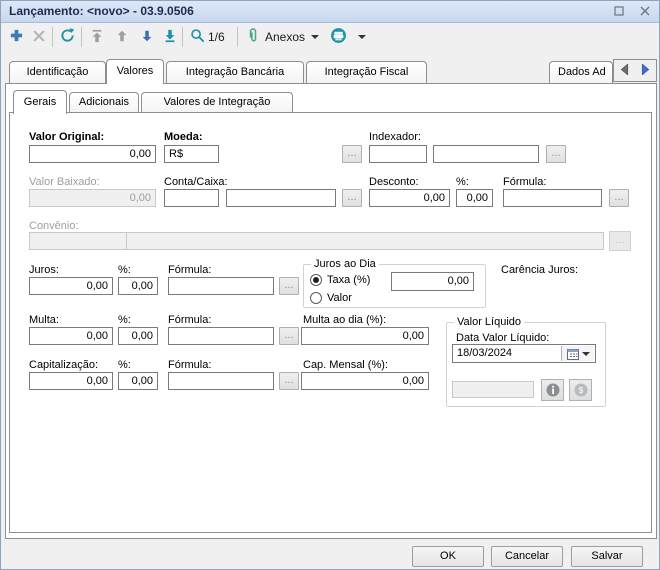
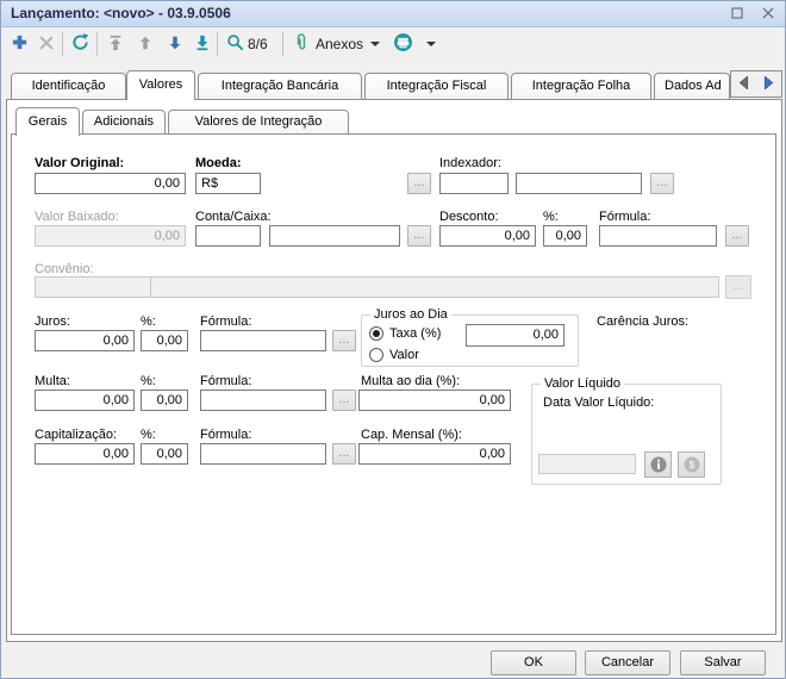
  Lançamento: <novo> - 03.9.0506
- 1/6
+ 8/6
  Anexos
  Identificação
  Valores
  Integração Bancária
  Integração Fiscal
+ Integração Folha
  Dados Ad
  Gerais
  Adicionais
  Valores de Integração
  Valor Original:
  0,00
  Moeda:
  R$
  ...
  Indexador:
  ...
  Valor Baixado:
  0,00
  Conta/Caixa:
  ...
  Desconto:
  0,00
  %:
  0,00
  Fórmula:
  ...
  Convênio:
  ...
  Juros:
  0,00
  %:
  0,00
  Fórmula:
  ...
  Juros ao Dia
  Taxa (%)
  0,00
  Valor
  Carência Juros:
  Multa:
  0,00
  %:
  0,00
  Fórmula:
  ...
  Multa ao dia (%):
  0,00
  Valor Líquido
  Data Valor Líquido:
- 18/03/2024
  $
  Capitalização:
  0,00
  %:
  0,00
  Fórmula:
  ...
  Cap. Mensal (%):
  0,00
  OK
  Cancelar
  Salvar
